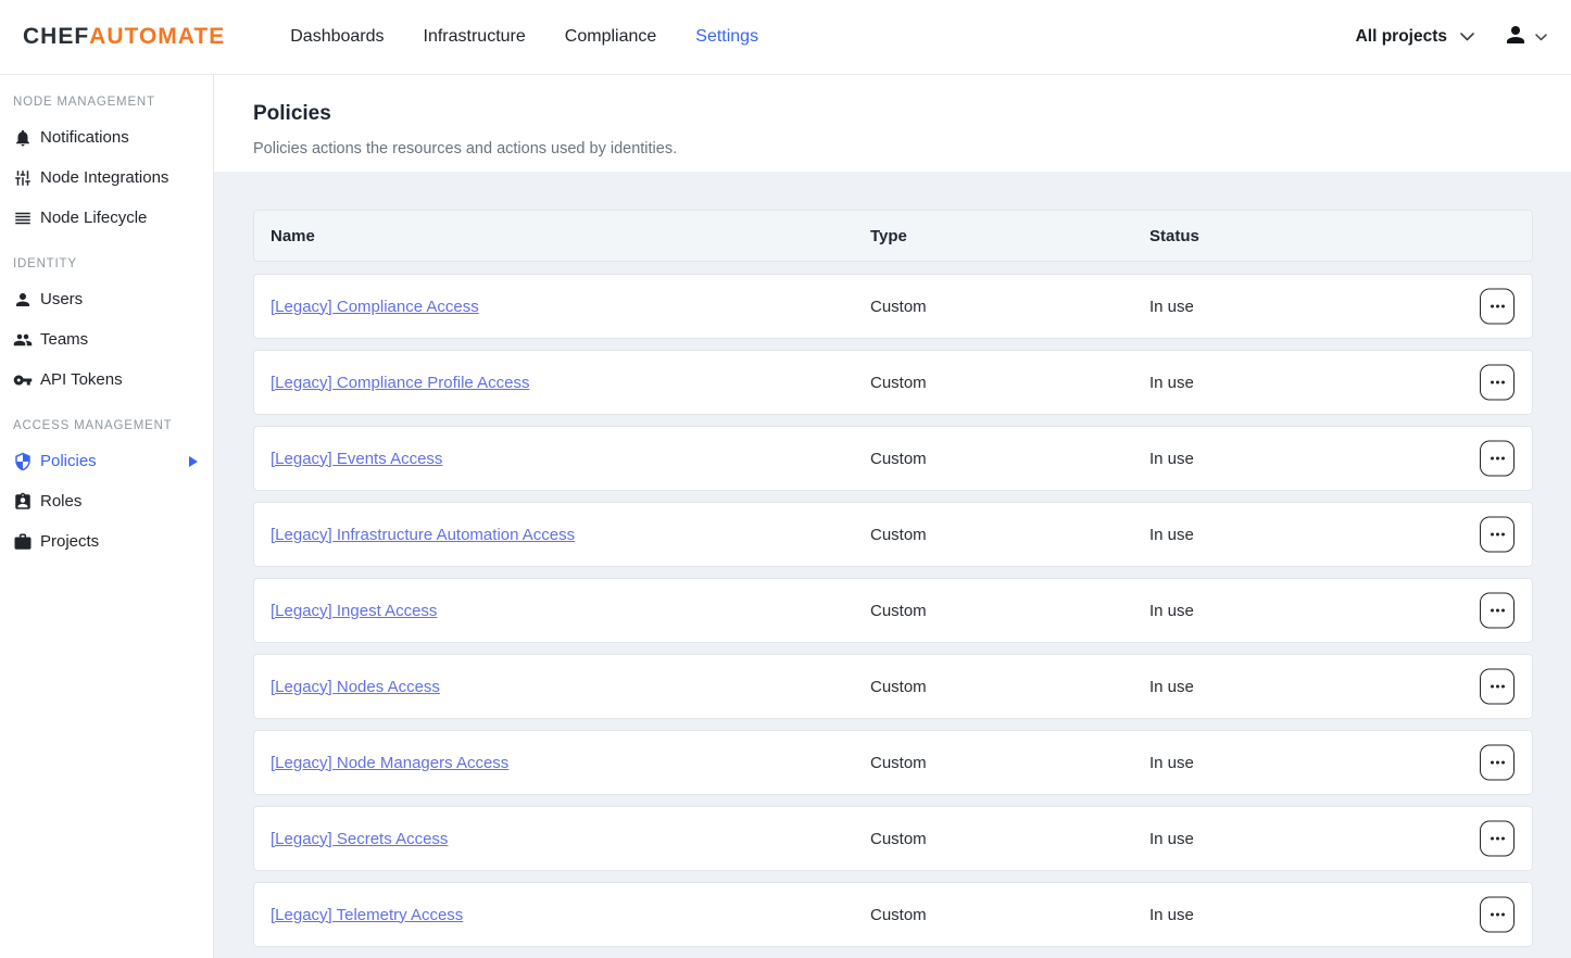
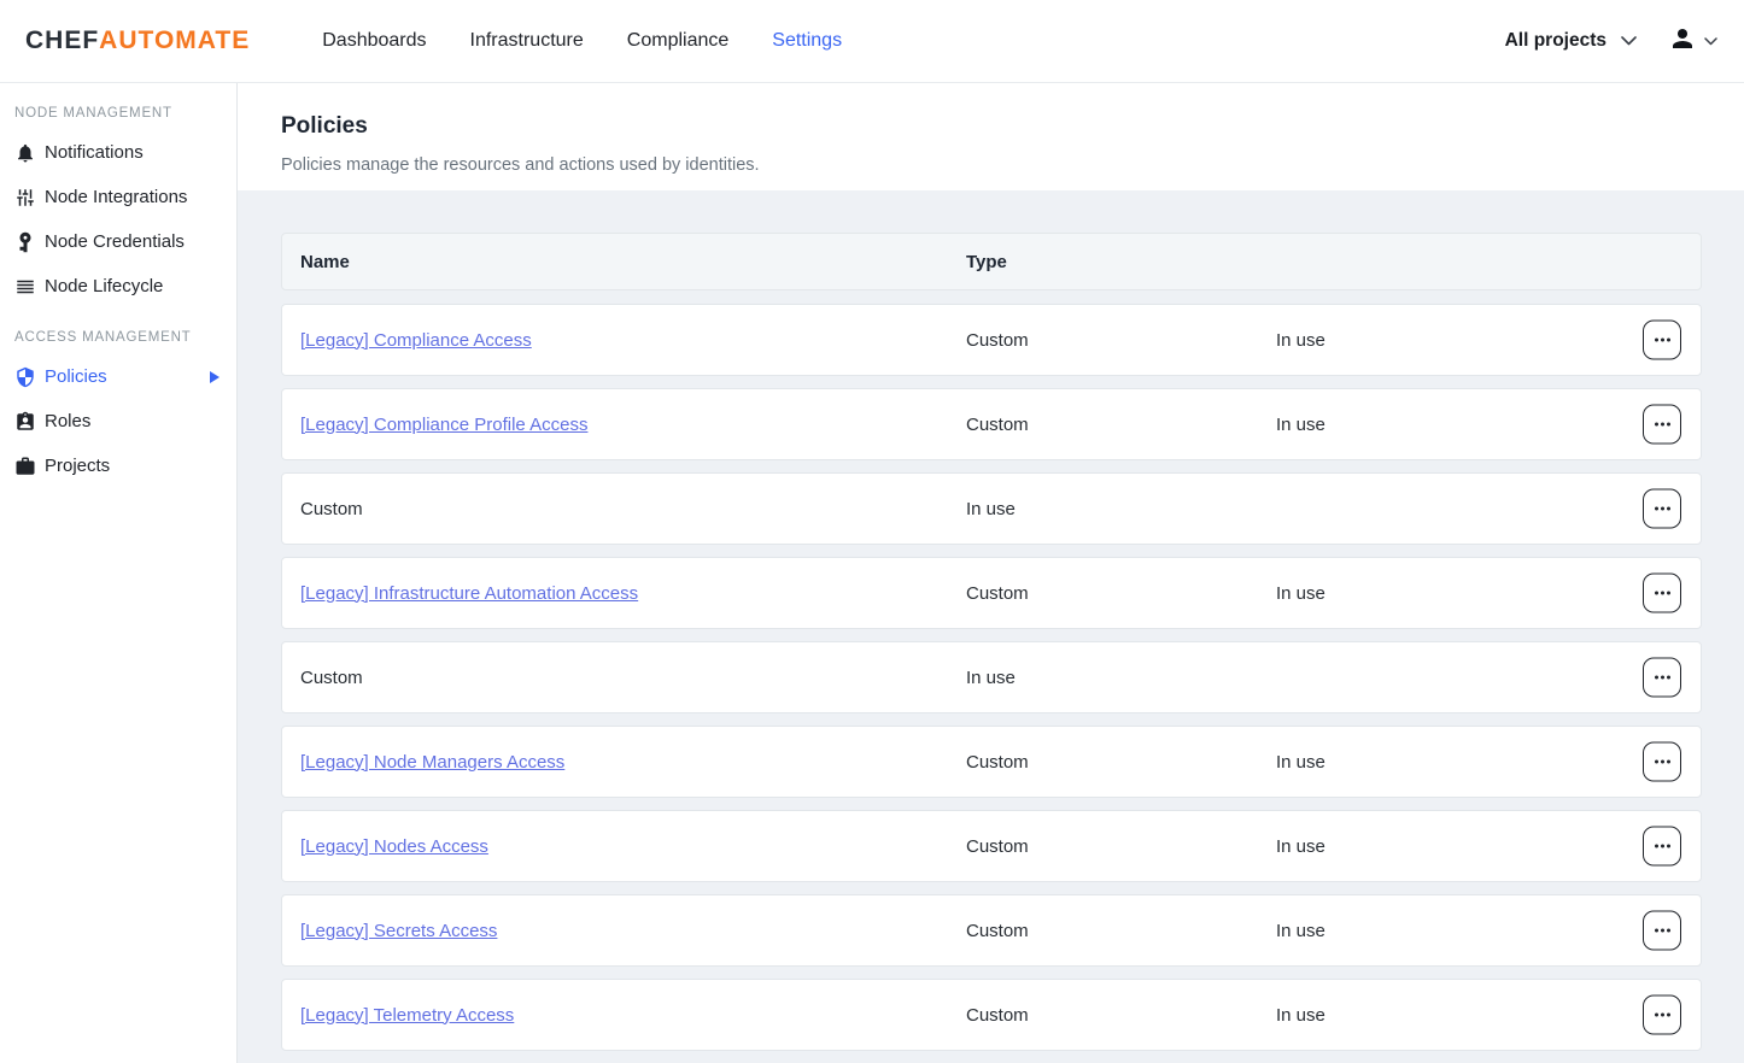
  CHEF
  AUTOMATE
  Dashboards
  Infrastructure
  Compliance
  Settings
  All projects
  NODE MANAGEMENT
  Notifications
  Node Integrations
+ Node Credentials
  Node Lifecycle
- IDENTITY
- Users
- Teams
- API Tokens
  ACCESS MANAGEMENT
  Policies
  Roles
  Projects
  Policies
- Policies actions the resources and actions used by identities.
+ Policies manage the resources and actions used by identities.
  Name
  Type
- Status
  [Legacy] Compliance Access
  Custom
  In use
  [Legacy] Compliance Profile Access
  Custom
  In use
- [Legacy] Events Access
  Custom
  In use
  [Legacy] Infrastructure Automation Access
  Custom
  In use
- [Legacy] Ingest Access
  Custom
  In use
- [Legacy] Nodes Access
+ [Legacy] Node Managers Access
  Custom
  In use
- [Legacy] Node Managers Access
+ [Legacy] Nodes Access
  Custom
  In use
  [Legacy] Secrets Access
  Custom
  In use
  [Legacy] Telemetry Access
  Custom
  In use
